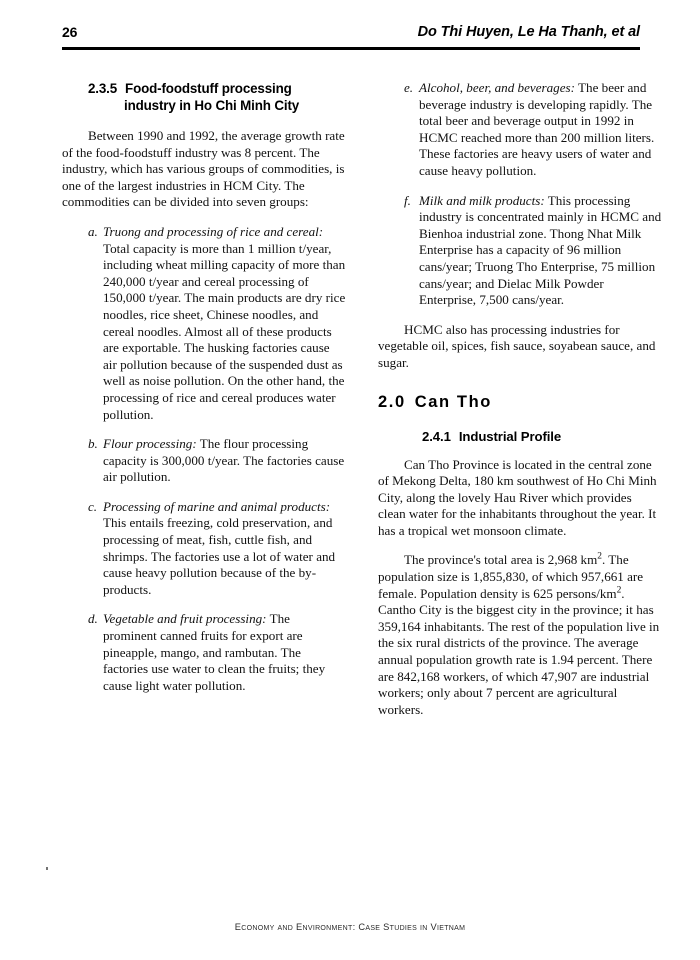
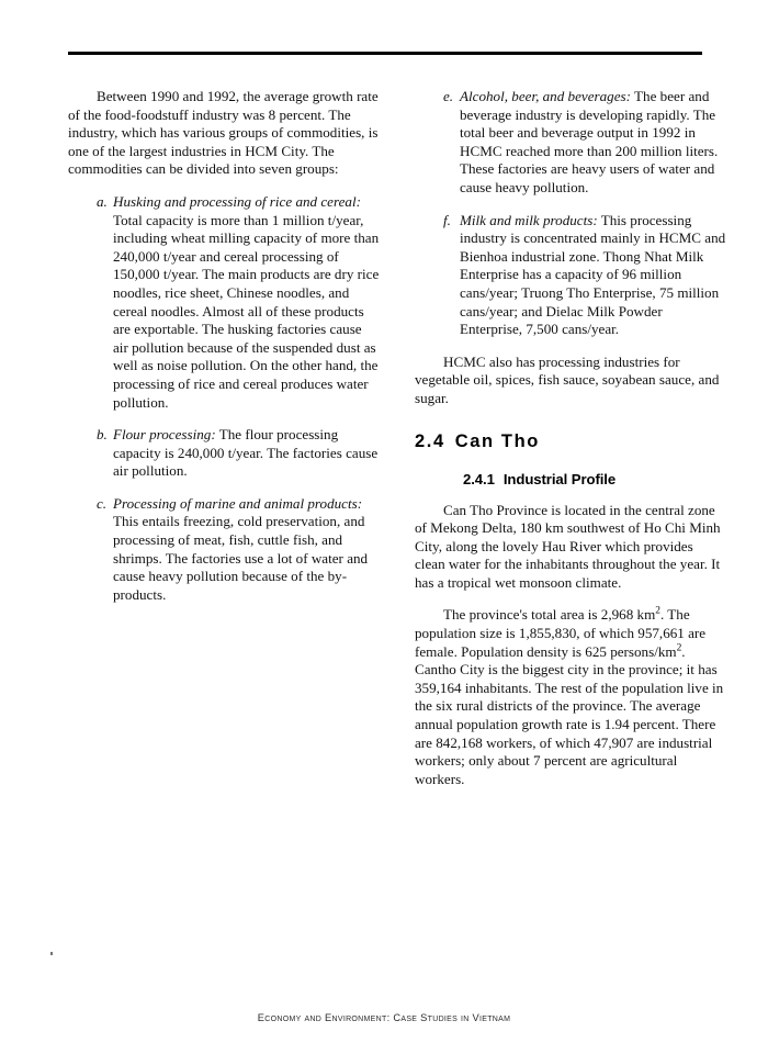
- 26
- Do Thi Huyen, Le Ha Thanh, et al
- 2.3.5 Food-foodstuff processing industry in Ho Chi Minh City
  Between 1990 and 1992, the average growth rate of the food-foodstuff industry was 8 percent. The industry, which has various groups of commodities, is one of the largest industries in HCM City. The commodities can be divided into seven groups:
  a.
- Truong and processing of rice and cereal: Total capacity is more than 1 million t/year, including wheat milling capacity of more than 240,000 t/year and cereal processing of 150,000 t/year. The main products are dry rice noodles, rice sheet, Chinese noodles, and cereal noodles. Almost all of these products are exportable. The husking factories cause air pollution because of the suspended dust as well as noise pollution. On the other hand, the processing of rice and cereal produces water pollution.
+ Husking and processing of rice and cereal: Total capacity is more than 1 million t/year, including wheat milling capacity of more than 240,000 t/year and cereal processing of 150,000 t/year. The main products are dry rice noodles, rice sheet, Chinese noodles, and cereal noodles. Almost all of these products are exportable. The husking factories cause air pollution because of the suspended dust as well as noise pollution. On the other hand, the processing of rice and cereal produces water pollution.
  b.
- Flour processing: The flour processing capacity is 300,000 t/year. The factories cause air pollution.
+ Flour processing: The flour processing capacity is 240,000 t/year. The factories cause air pollution.
  c.
  Processing of marine and animal products: This entails freezing, cold preservation, and processing of meat, fish, cuttle fish, and shrimps. The factories use a lot of water and cause heavy pollution because of the by-products.
- d.
- Vegetable and fruit processing: The prominent canned fruits for export are pineapple, mango, and rambutan. The factories use water to clean the fruits; they cause light water pollution.
  e.
  Alcohol, beer, and beverages: The beer and beverage industry is developing rapidly. The total beer and beverage output in 1992 in HCMC reached more than 200 million liters. These factories are heavy users of water and cause heavy pollution.
  f.
  Milk and milk products: This processing industry is concentrated mainly in HCMC and Bienhoa industrial zone. Thong Nhat Milk Enterprise has a capacity of 96 million cans/year; Truong Tho Enterprise, 75 million cans/year; and Dielac Milk Powder Enterprise, 7,500 cans/year.
  HCMC also has processing industries for vegetable oil, spices, fish sauce, soyabean sauce, and sugar.
- 2.0 Can Tho
+ 2.4 Can Tho
  2.4.1 Industrial Profile
  Can Tho Province is located in the central zone of Mekong Delta, 180 km southwest of Ho Chi Minh City, along the lovely Hau River which provides clean water for the inhabitants throughout the year. It has a tropical wet monsoon climate.
  The province's total area is 2,968 km2. The population size is 1,855,830, of which 957,661 are female. Population density is 625 persons/km2. Cantho City is the biggest city in the province; it has 359,164 inhabitants. The rest of the population live in the six rural districts of the province. The average annual population growth rate is 1.94 percent. There are 842,168 workers, of which 47,907 are industrial workers; only about 7 percent are agricultural workers.
  Economy and Environment: Case Studies in Vietnam
